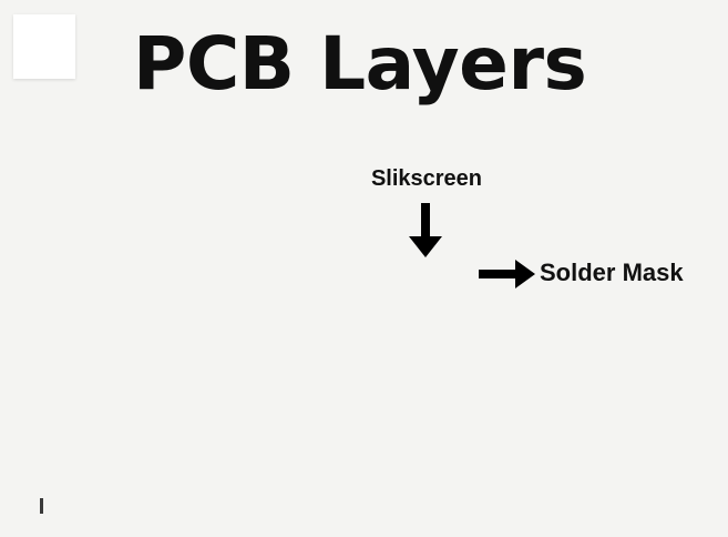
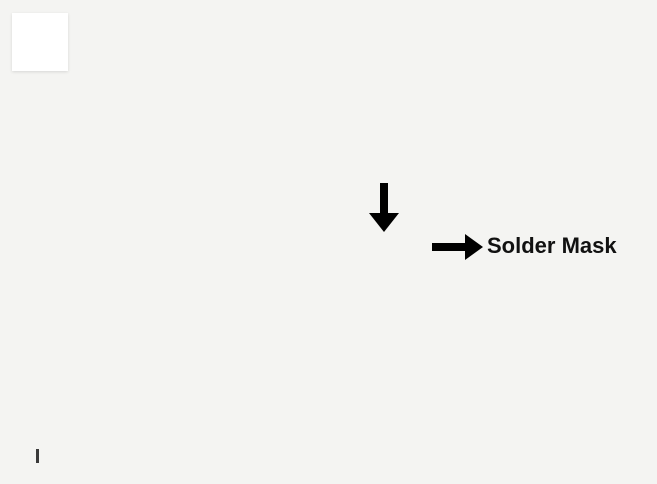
- PCB Layers
- Slikscreen
  Solder Mask
